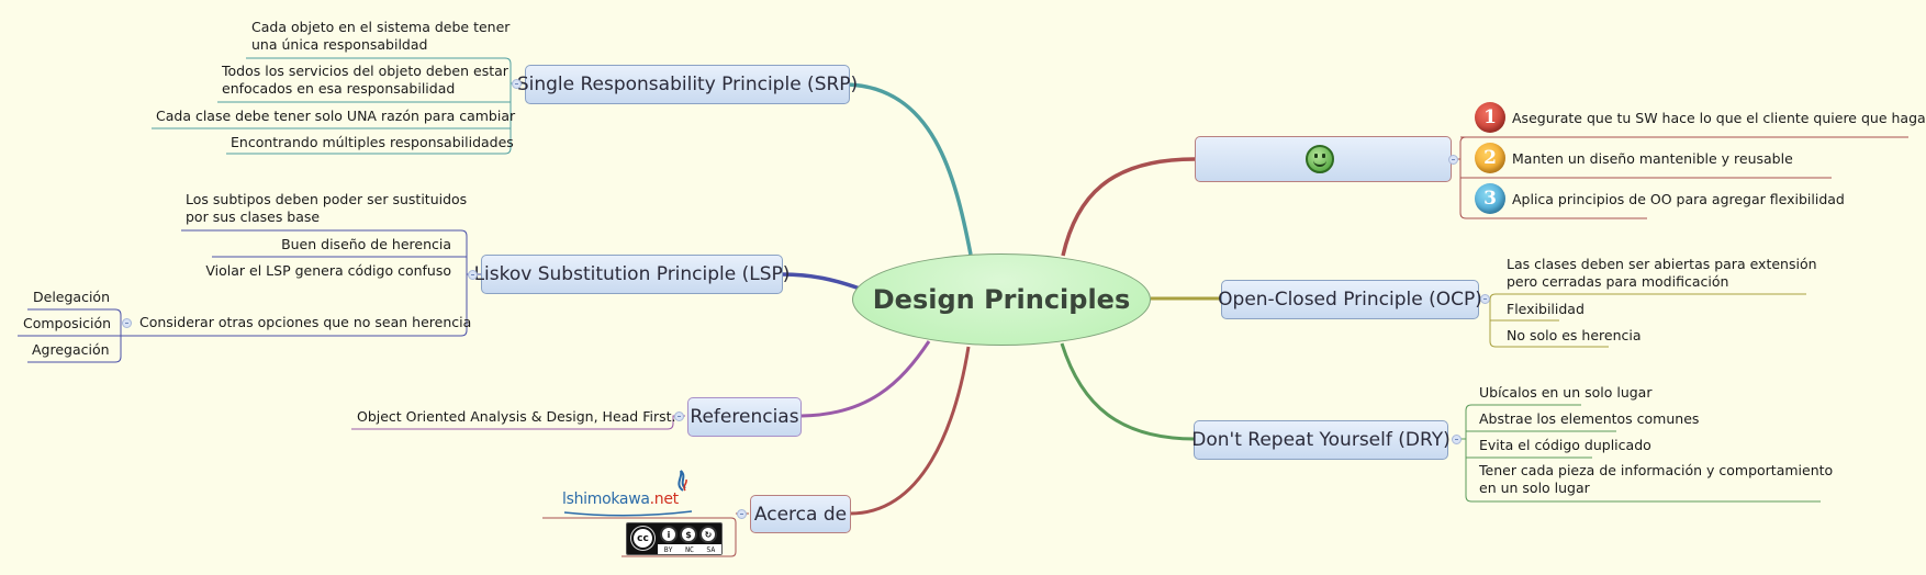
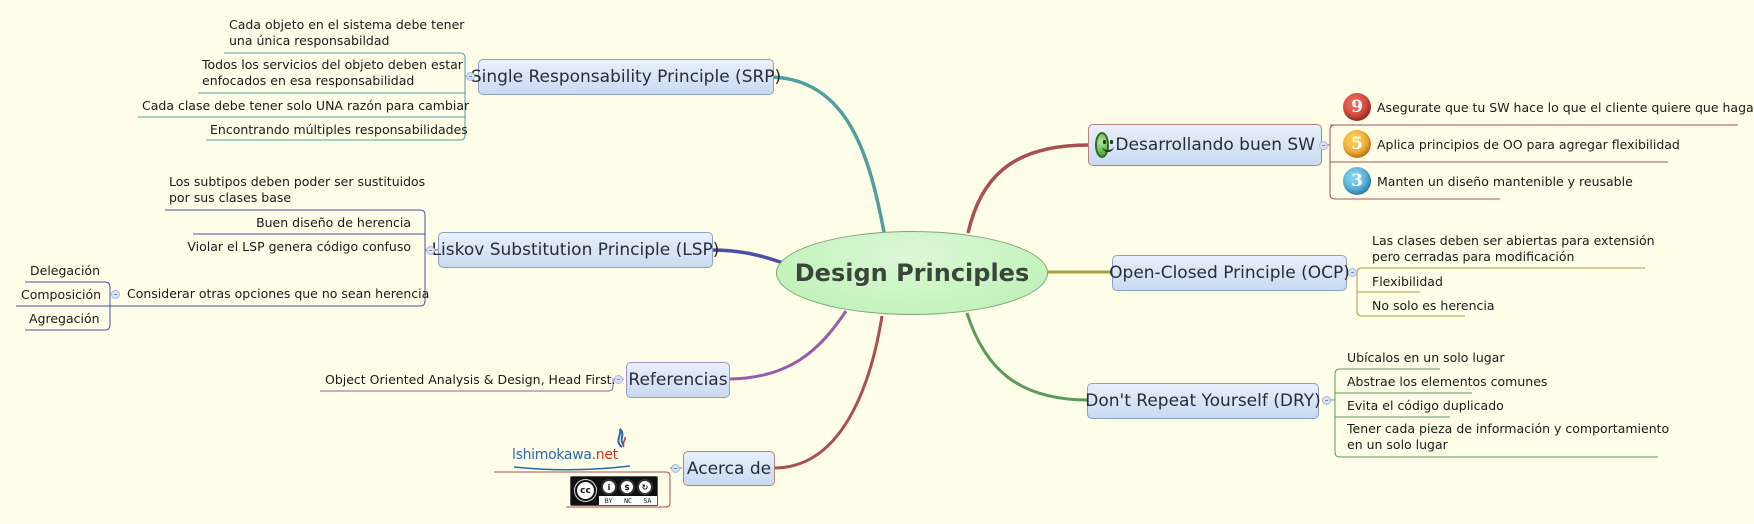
  Design Principles
  Single Responsability Principle (SRP)
  Cada objeto en el sistema debe tener
  una única responsabildad
  Todos los servicios del objeto deben estar
  enfocados en esa responsabilidad
  Cada clase debe tener solo UNA razón para cambiar
  Encontrando múltiples responsabilidades
  Liskov Substitution Principle (LSP)
  Los subtipos deben poder ser sustituidos
  por sus clases base
  Buen diseño de herencia
  Violar el LSP genera código confuso
  Considerar otras opciones que no sean herencia
  Delegación
  Composición
  Agregación
  Referencias
  Object Oriented Analysis & Design, Head First.
  Acerca de
  lshimokawa.net
  cc
  i
  $
  ↻
  BY
  NC
  SA
+ Desarrollando buen SW
- 1
+ 9
  Asegurate que tu SW hace lo que el cliente quiere que haga
- 2
+ 5
- Manten un diseño mantenible y reusable
+ Aplica principios de OO para agregar flexibilidad
  3
- Aplica principios de OO para agregar flexibilidad
+ Manten un diseño mantenible y reusable
  Open-Closed Principle (OCP)
  Las clases deben ser abiertas para extensión
  pero cerradas para modificación
  Flexibilidad
  No solo es herencia
  Don't Repeat Yourself (DRY)
  Ubícalos en un solo lugar
  Abstrae los elementos comunes
  Evita el código duplicado
  Tener cada pieza de información y comportamiento
  en un solo lugar
